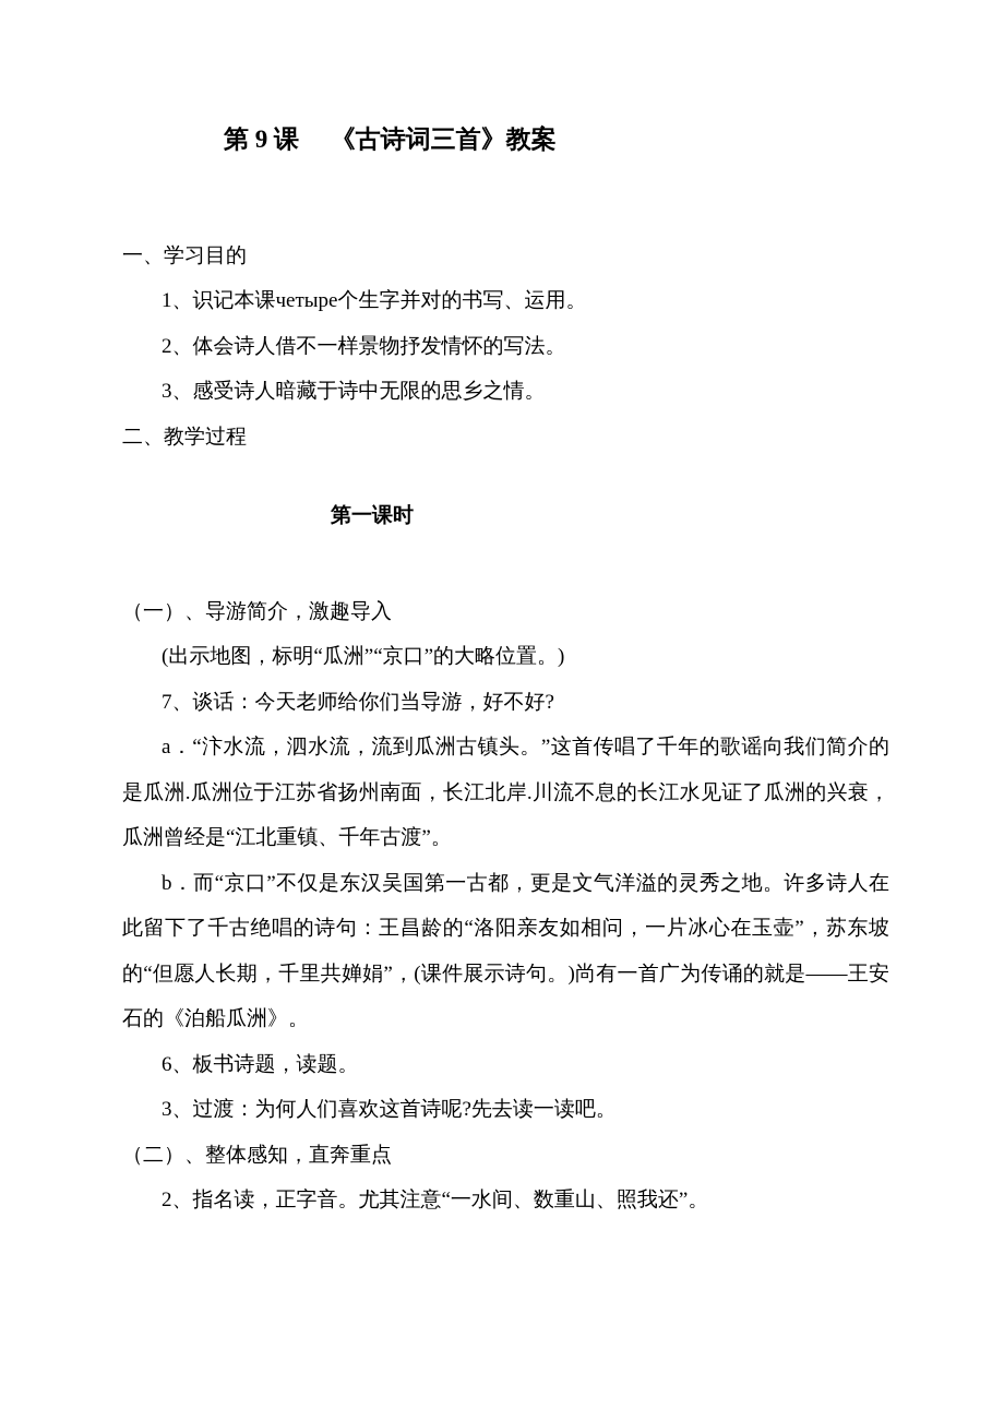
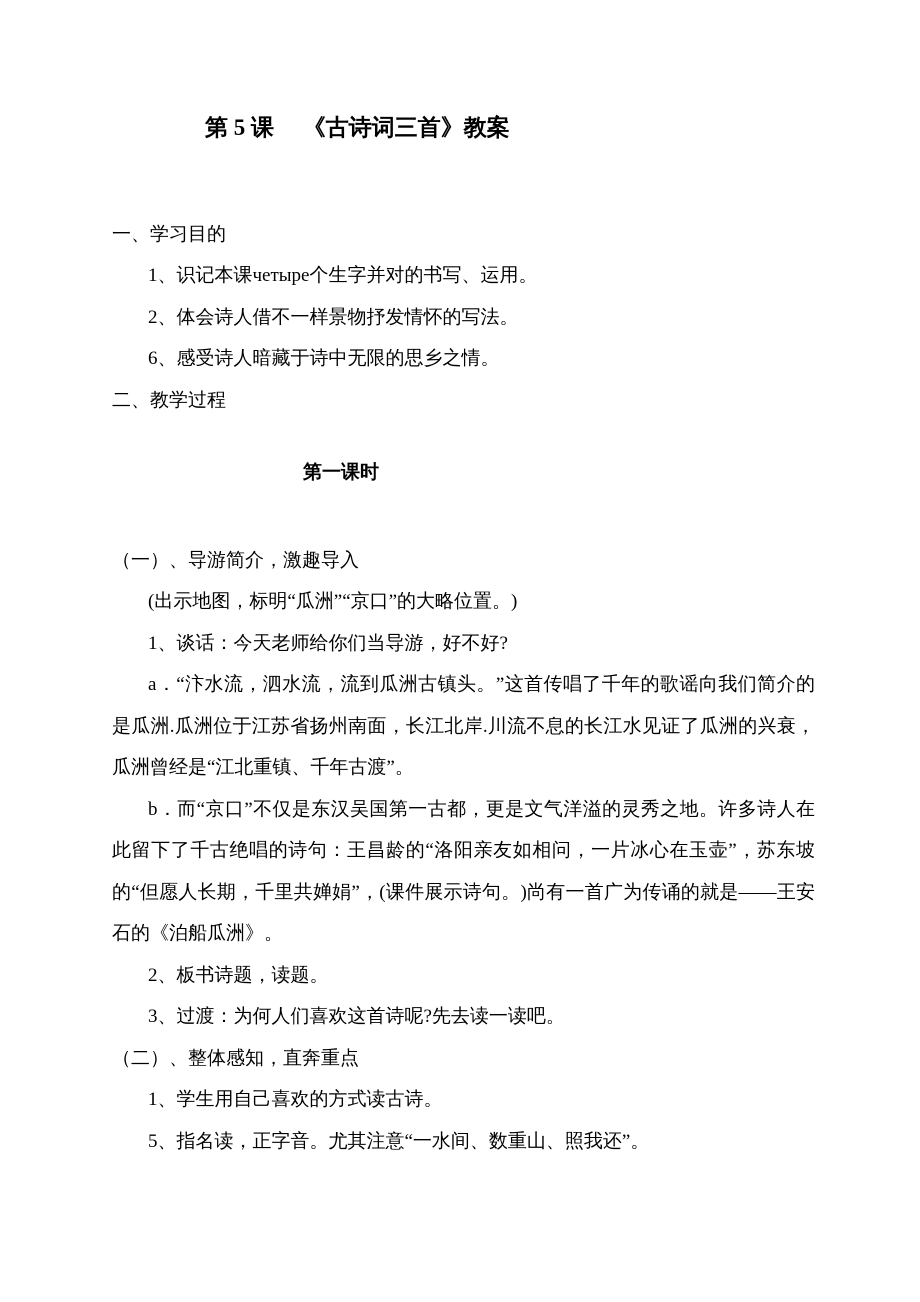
- 第 9 课 《古诗词三首》教案
+ 第 5 课 《古诗词三首》教案
  一、学习目的
  1、识记本课четыре个生字并对的书写、运用。
  2、体会诗人借不一样景物抒发情怀的写法。
- 3、感受诗人暗藏于诗中无限的思乡之情。
+ 6、感受诗人暗藏于诗中无限的思乡之情。
  二、教学过程
  第一课时
  （一）、导游简介，激趣导入
  (出示地图，标明“瓜洲”“京口”的大略位置。)
- 7、谈话：今天老师给你们当导游，好不好?
+ 1、谈话：今天老师给你们当导游，好不好?
  a．“汴水流，泗水流，流到瓜洲古镇头。”这首传唱了千年的歌谣向我们简介的是瓜洲.瓜洲位于江苏省扬州南面，长江北岸.川流不息的长江水见证了瓜洲的兴衰，瓜洲曾经是“江北重镇、千年古渡”。
  b．而“京口”不仅是东汉吴国第一古都，更是文气洋溢的灵秀之地。许多诗人在此留下了千古绝唱的诗句：王昌龄的“洛阳亲友如相问，一片冰心在玉壶”，苏东坡的“但愿人长期，千里共婵娟”，(课件展示诗句。)尚有一首广为传诵的就是——王安石的《泊船瓜洲》。
- 6、板书诗题，读题。
+ 2、板书诗题，读题。
  3、过渡：为何人们喜欢这首诗呢?先去读一读吧。
  （二）、整体感知，直奔重点
+ 1、学生用自己喜欢的方式读古诗。
- 2、指名读，正字音。尤其注意“一水间、数重山、照我还”。
+ 5、指名读，正字音。尤其注意“一水间、数重山、照我还”。
